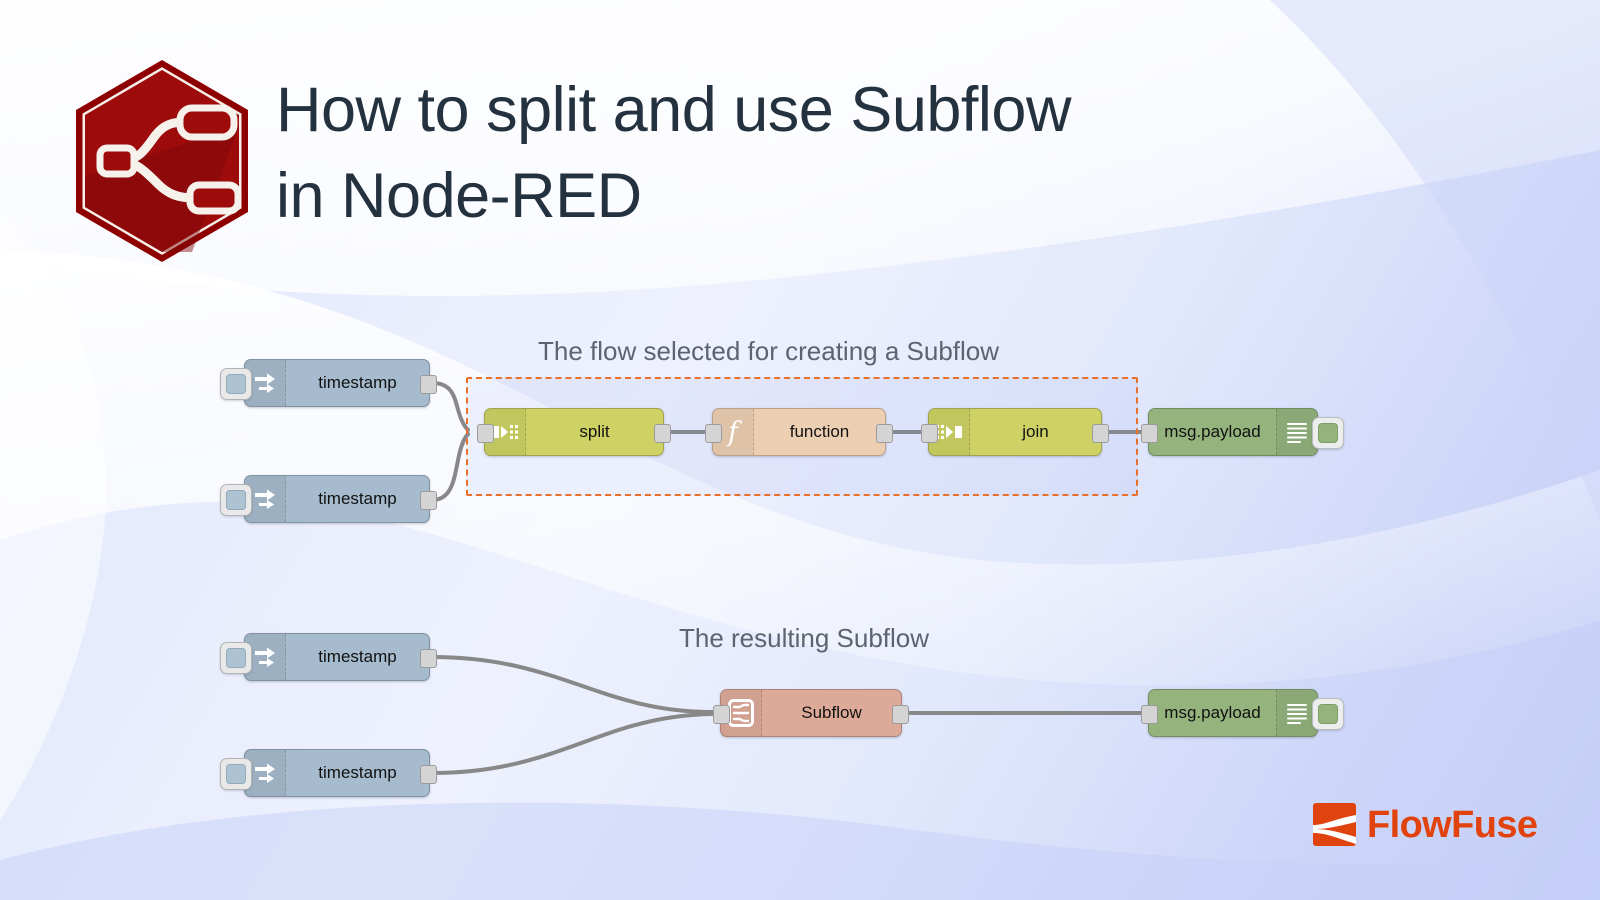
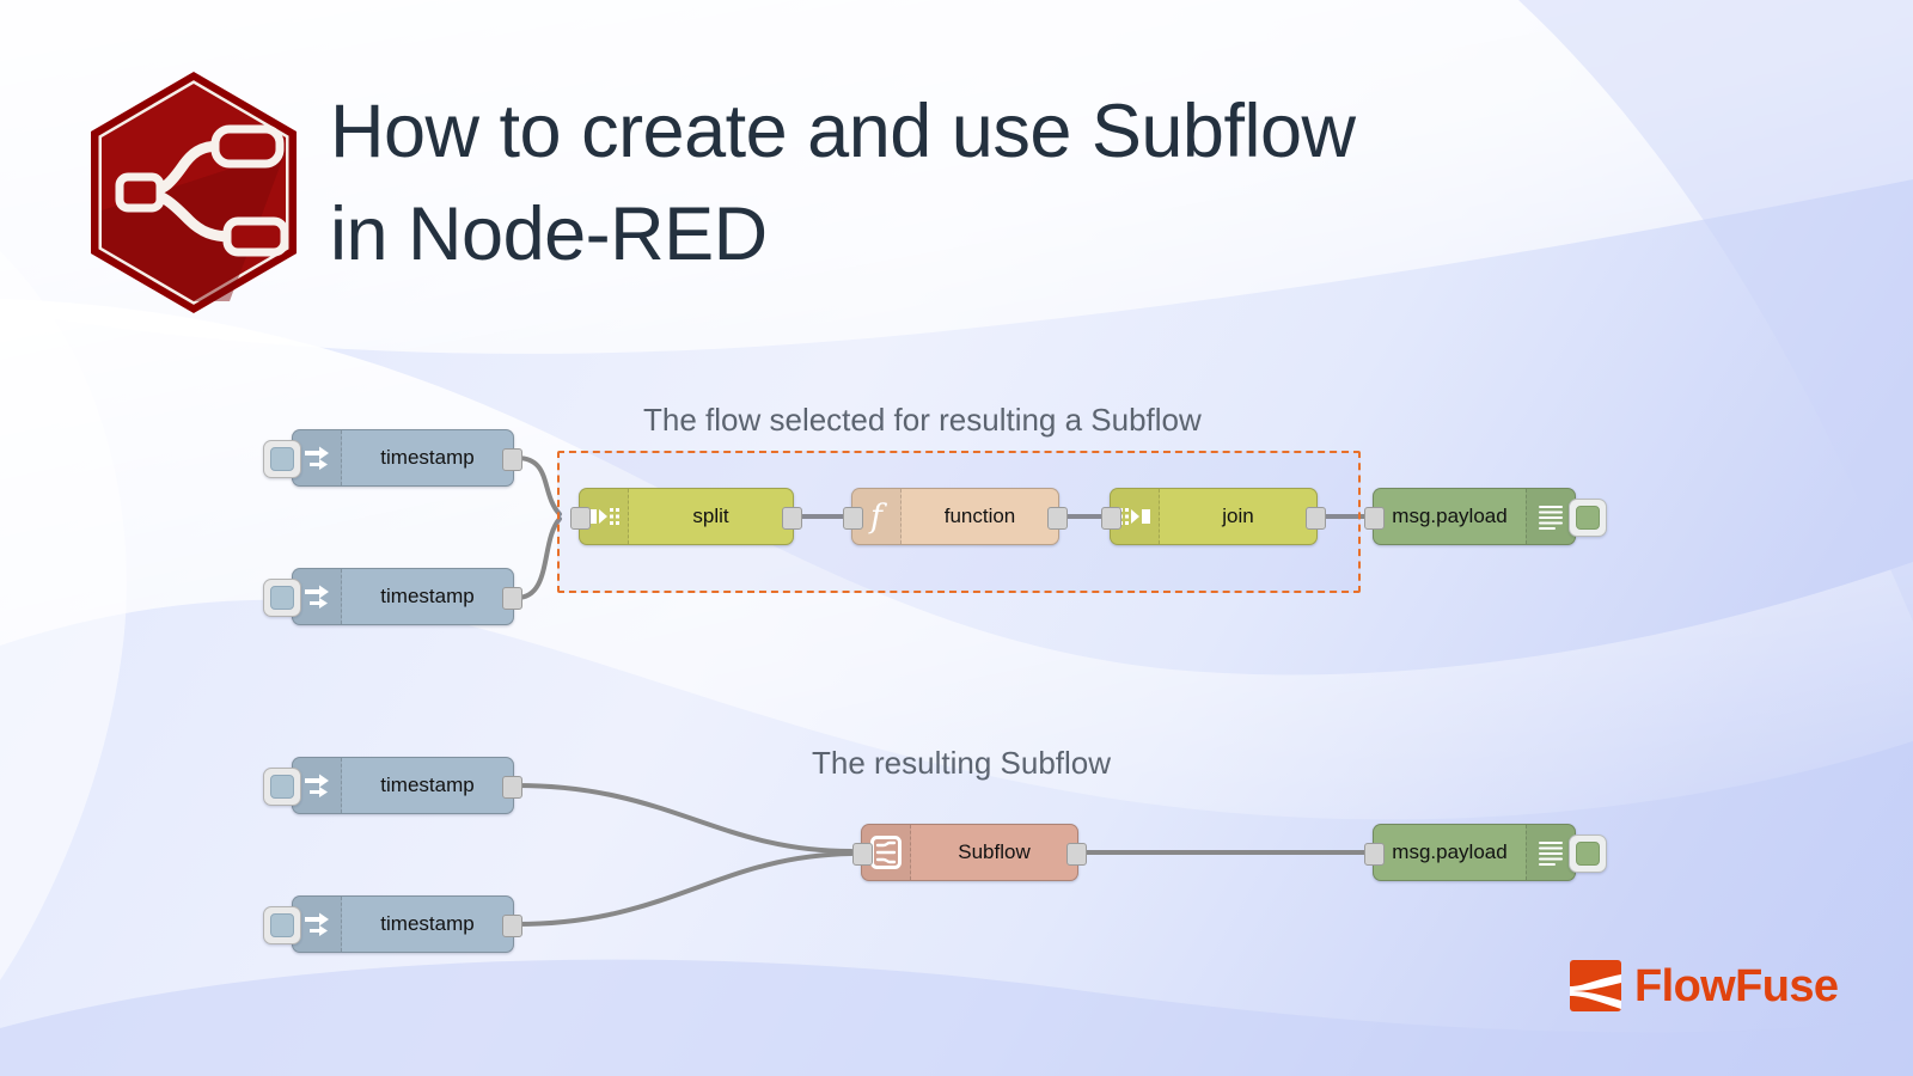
- How to split and use Subflow
+ How to create and use Subflow
  in Node-RED
- The flow selected for creating a Subflow
+ The flow selected for resulting a Subflow
  timestamp
  timestamp
  split
  f
  function
  join
  msg.payload
  The resulting Subflow
  timestamp
  timestamp
  Subflow
  msg.payload
  FlowFuse
